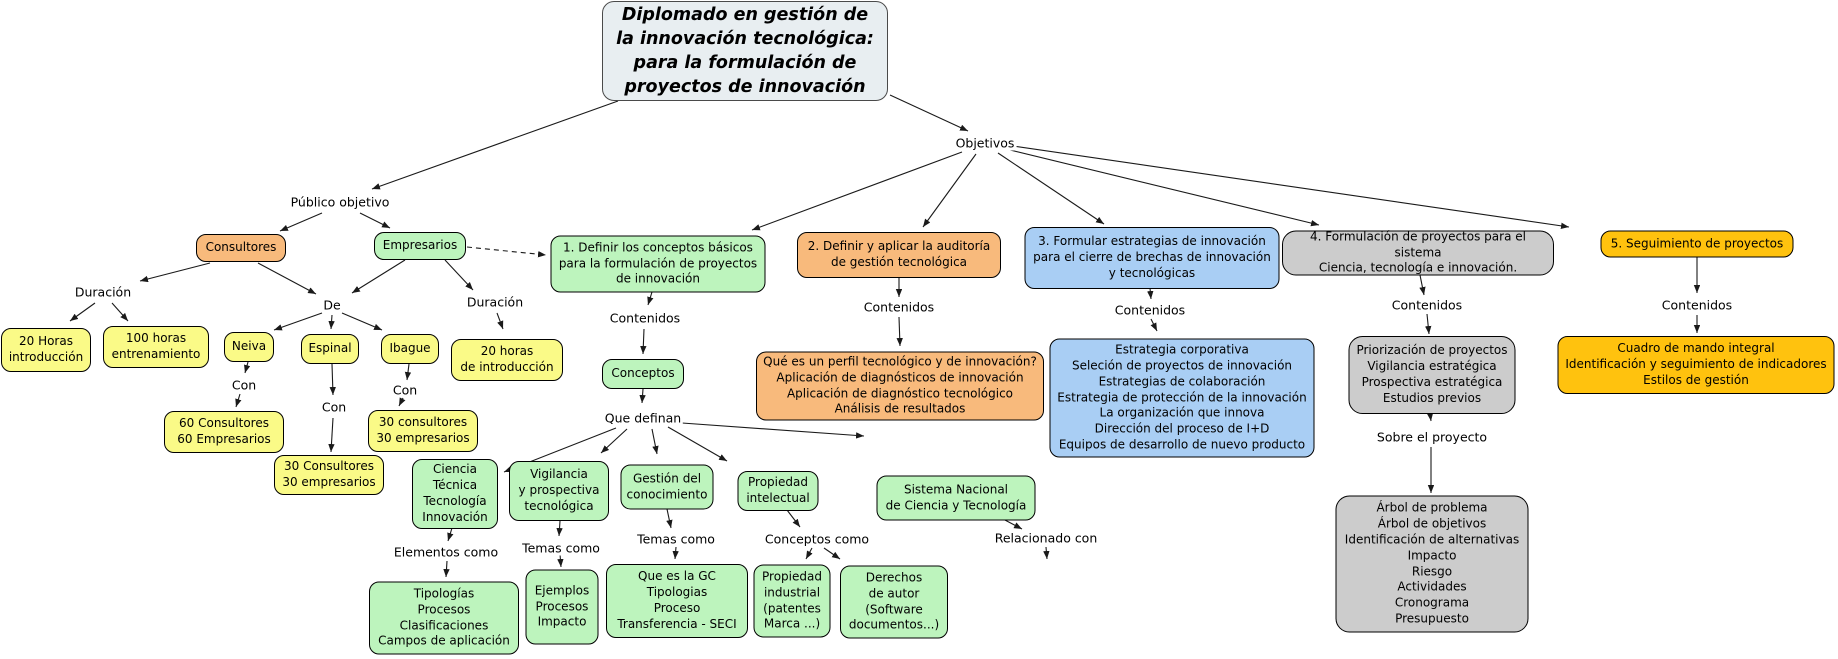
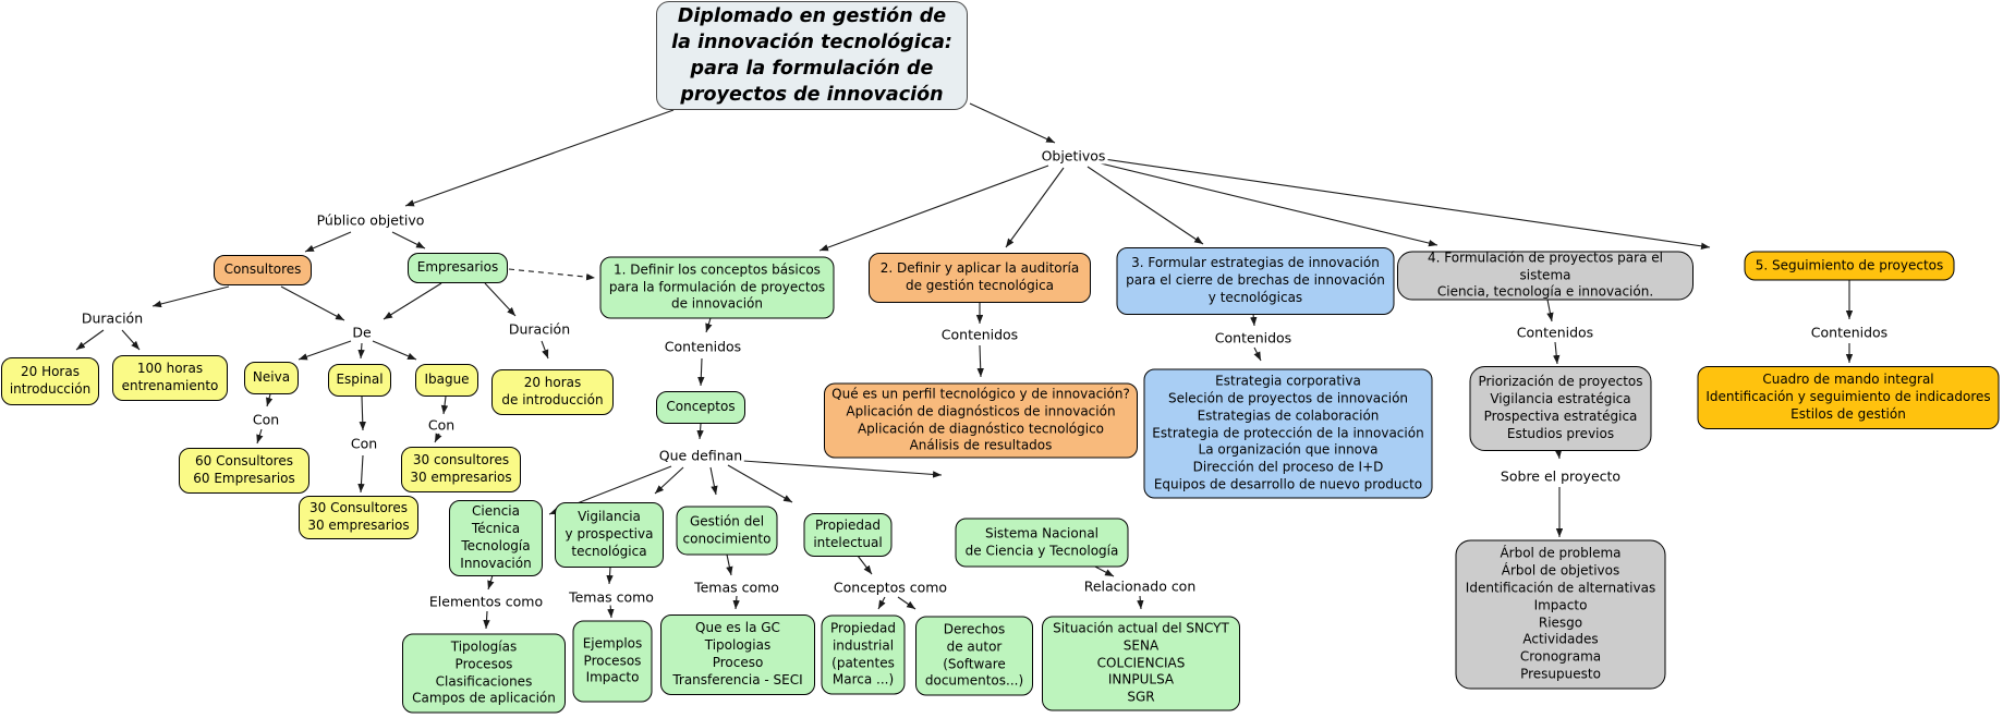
  Diplomado en gestión de
  la innovación tecnológica:
  para la formulación de
  proyectos de innovación
  Consultores
  Empresarios
  20 Horas
  introducción
  100 horas
  entrenamiento
  Neiva
  Espinal
  Ibague
  20 horas
  de introducción
  60 Consultores
  60 Empresarios
  30 Consultores
  30 empresarios
  30 consultores
  30 empresarios
  1. Definir los conceptos básicos
  para la formulación de proyectos
  de innovación
  Conceptos
  Ciencia
  Técnica
  Tecnología
  Innovación
  Vigilancia
  y prospectiva
  tecnológica
  Tipologías
  Procesos
  Clasificaciones
  Campos de aplicación
  Ejemplos
  Procesos
  Impacto
  Gestión del
  conocimiento
  Que es la GC
  Tipologias
  Proceso
  Transferencia - SECI
  Propiedad
  intelectual
  Propiedad
  industrial
  (patentes
  Marca ...)
  Derechos
  de autor
  (Software
  documentos...)
  Sistema Nacional
  de Ciencia y Tecnología
+ Situación actual del SNCYT
+ SENA
+ COLCIENCIAS
+ INNPULSA
+ SGR
  2. Definir y aplicar la auditoría
  de gestión tecnológica
  Qué es un perfil tecnológico y de innovación?
  Aplicación de diagnósticos de innovación
  Aplicación de diagnóstico tecnológico
  Análisis de resultados
  3. Formular estrategias de innovación
  para el cierre de brechas de innovación
  y tecnológicas
  Estrategia corporativa
  Seleción de proyectos de innovación
  Estrategias de colaboración
  Estrategia de protección de la innovación
  La organización que innova
  Dirección del proceso de I+D
  Equipos de desarrollo de nuevo producto
  4. Formulación de proyectos para el sistema
  Ciencia, tecnología e innovación.
  Priorización de proyectos
  Vigilancia estratégica
  Prospectiva estratégica
  Estudios previos
  Árbol de problema
  Árbol de objetivos
  Identificación de alternativas
  Impacto
  Riesgo
  Actividades
  Cronograma
  Presupuesto
  5. Seguimiento de proyectos
  Cuadro de mando integral
  Identificación y seguimiento de indicadores
  Estilos de gestión
  Público objetivo
  Objetivos
  Duración
  De
  Duración
  Con
  Con
  Con
  Contenidos
  Que definan
  Elementos como
  Temas como
  Temas como
  Conceptos como
  Relacionado con
  Contenidos
  Contenidos
  Contenidos
  Sobre el proyecto
  Contenidos
